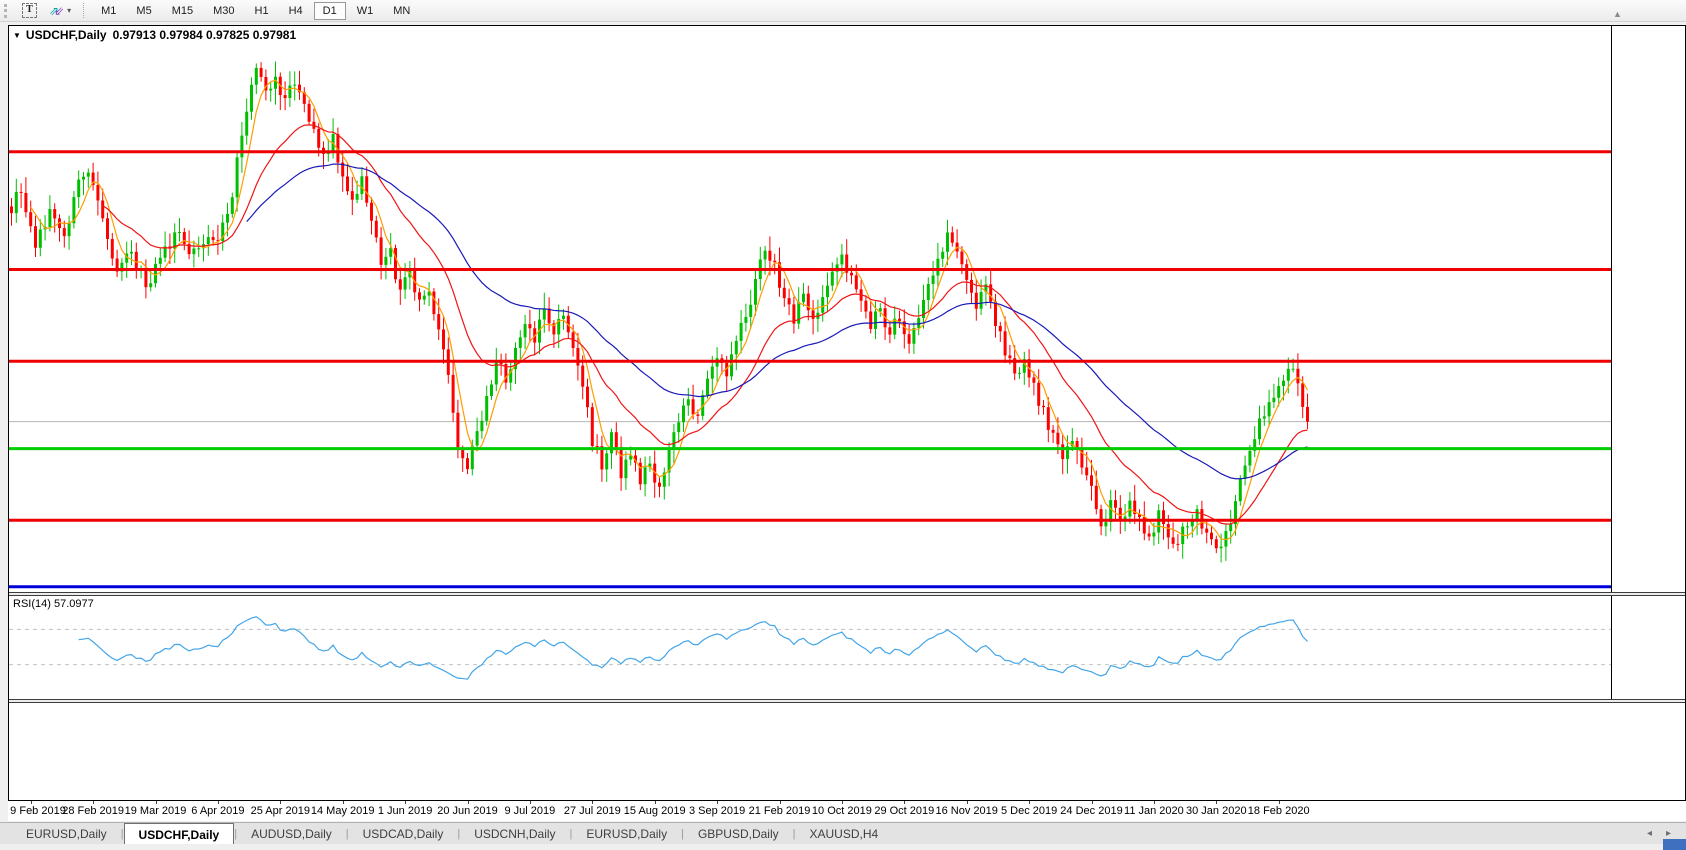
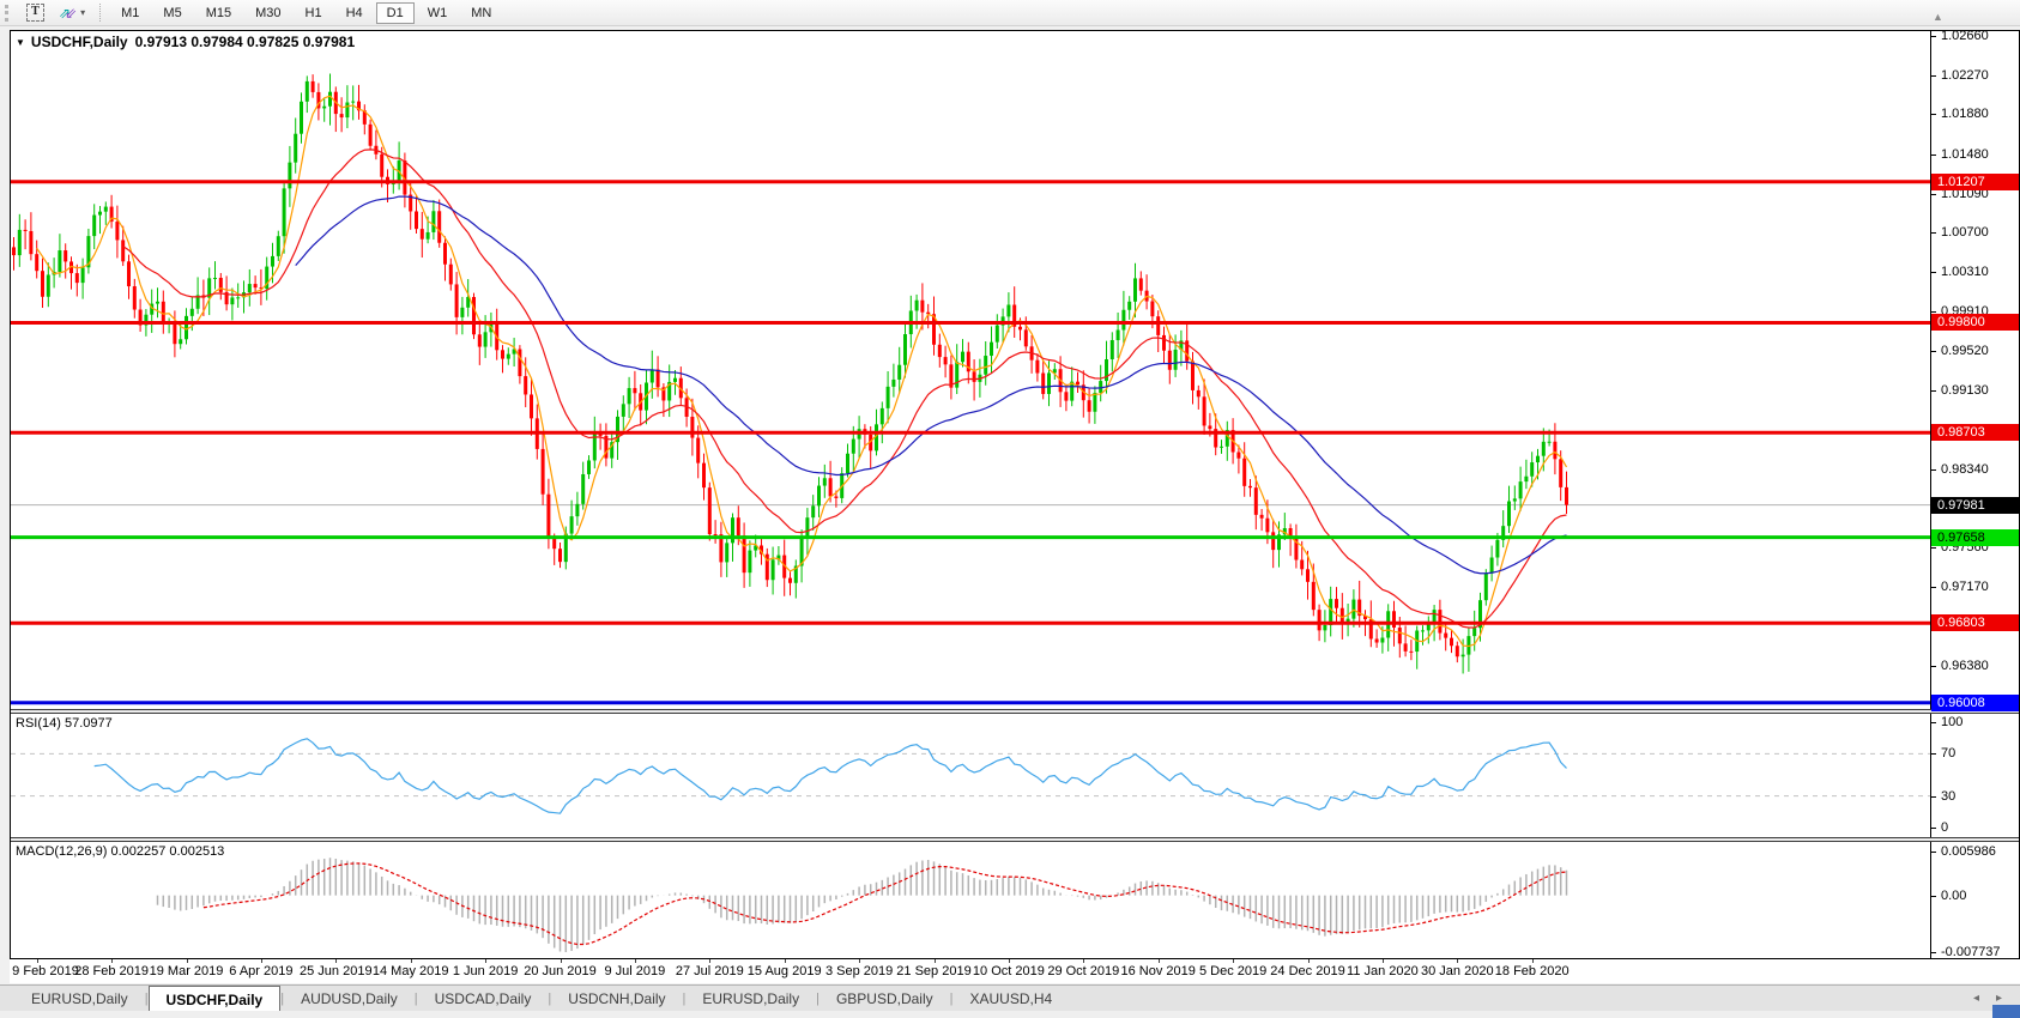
  T
  ⇗
  ⇙
  ▾
  M1
  M5
  M15
  M30
  H1
  H4
  D1
  W1
  MN
  ▲
  ▼ USDCHF,Daily 0.97913 0.97984 0.97825 0.97981
+ 1.02660
+ 1.02270
+ 1.01880
+ 1.01480
+ 1.01090
+ 1.00700
+ 1.00310
+ 0.99910
+ 0.99520
+ 0.99130
+ 0.98340
+ 0.97560
+ 0.97170
+ 0.96380
+ 1.01207
+ 0.99800
+ 0.98703
+ 0.97658
+ 0.96803
+ 0.96008
+ 0.97981
  RSI(14) 57.0977
+ 100
+ 70
+ 30
+ 0
+ MACD(12,26,9) 0.002257 0.002513
+ 0.005986
+ 0.00
+ -0.007737
  9 Feb 2019
  28 Feb 2019
  19 Mar 2019
  6 Apr 2019
- 25 Apr 2019
+ 25 Jun 2019
  14 May 2019
  1 Jun 2019
  20 Jun 2019
  9 Jul 2019
  27 Jul 2019
  15 Aug 2019
  3 Sep 2019
- 21 Feb 2019
+ 21 Sep 2019
  10 Oct 2019
  29 Oct 2019
  16 Nov 2019
  5 Dec 2019
  24 Dec 2019
  11 Jan 2020
  30 Jan 2020
  18 Feb 2020
  EURUSD,Daily
  |
  USDCHF,Daily
  |
  AUDUSD,Daily
  |
  USDCAD,Daily
  |
  USDCNH,Daily
  |
  EURUSD,Daily
  |
  GBPUSD,Daily
  |
  XAUUSD,H4
  ◂
  ▸
